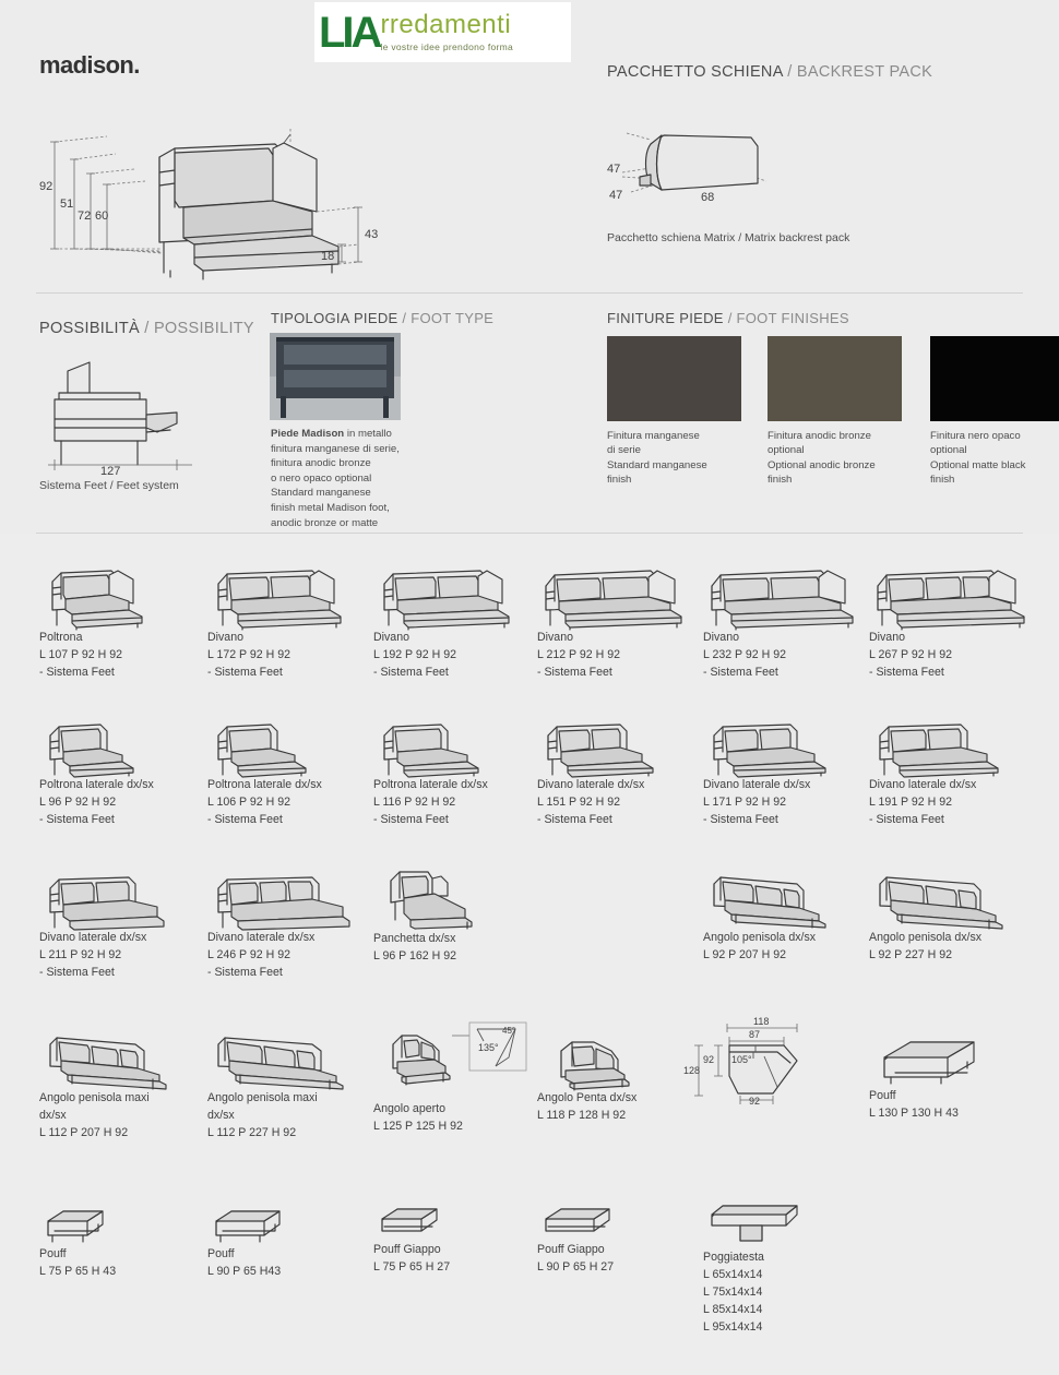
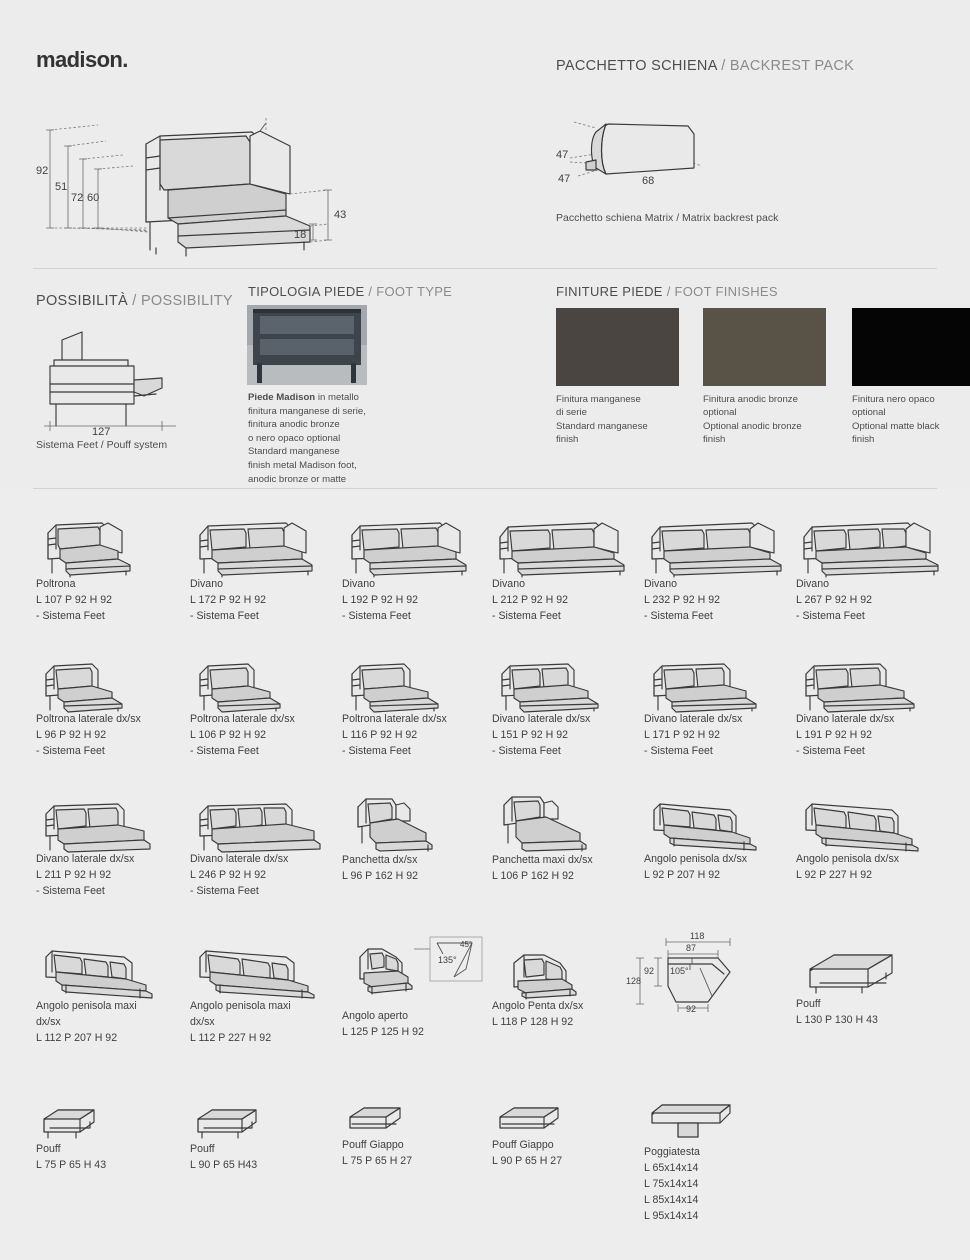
  madison.
- LIA
- rredamenti
- le vostre idee prendono forma
  PACCHETTO SCHIENA / BACKREST PACK
  92
  51
  72
  60
  43
  18
  47
  47
  68
  Pacchetto schiena Matrix / Matrix backrest pack
  POSSIBILITÀ / POSSIBILITY
  TIPOLOGIA PIEDE / FOOT TYPE
  FINITURE PIEDE / FOOT FINISHES
  127
- Sistema Feet / Feet system
+ Sistema Feet / Pouff system
  Piede Madison in metallo
  finitura manganese di serie,
  finitura anodic bronze
  o nero opaco optional
  Standard manganese
  finish metal Madison foot,
  anodic bronze or matte
  Finitura manganese
  di serie
  Standard manganese
  finish
  Finitura anodic bronze
  optional
  Optional anodic bronze
  finish
  Finitura nero opaco
  optional
  Optional matte black
  finish
  Poltrona
  L 107 P 92 H 92
  - Sistema Feet
  Divano
  L 172 P 92 H 92
  - Sistema Feet
  Divano
  L 192 P 92 H 92
  - Sistema Feet
  Divano
  L 212 P 92 H 92
  - Sistema Feet
  Divano
  L 232 P 92 H 92
  - Sistema Feet
  Divano
  L 267 P 92 H 92
  - Sistema Feet
  Poltrona laterale dx/sx
  L 96 P 92 H 92
  - Sistema Feet
  Poltrona laterale dx/sx
  L 106 P 92 H 92
  - Sistema Feet
  Poltrona laterale dx/sx
  L 116 P 92 H 92
  - Sistema Feet
  Divano laterale dx/sx
  L 151 P 92 H 92
  - Sistema Feet
  Divano laterale dx/sx
  L 171 P 92 H 92
  - Sistema Feet
  Divano laterale dx/sx
  L 191 P 92 H 92
  - Sistema Feet
  Divano laterale dx/sx
  L 211 P 92 H 92
  - Sistema Feet
  Divano laterale dx/sx
  L 246 P 92 H 92
  - Sistema Feet
  Panchetta dx/sx
  L 96 P 162 H 92
+ Panchetta maxi dx/sx
+ L 106 P 162 H 92
  Angolo penisola dx/sx
  L 92 P 207 H 92
  Angolo penisola dx/sx
  L 92 P 227 H 92
  Angolo penisola maxi
  dx/sx
  L 112 P 207 H 92
  Angolo penisola maxi
  dx/sx
  L 112 P 227 H 92
  135°
  45°
  Angolo aperto
  L 125 P 125 H 92
  Angolo Penta dx/sx
  L 118 P 128 H 92
  118
  87
  92
  128
  105°
  92
  Pouff
  L 130 P 130 H 43
  Pouff
  L 75 P 65 H 43
  Pouff
  L 90 P 65 H43
  Pouff Giappo
  L 75 P 65 H 27
  Pouff Giappo
  L 90 P 65 H 27
  Poggiatesta
  L 65x14x14
  L 75x14x14
  L 85x14x14
  L 95x14x14
